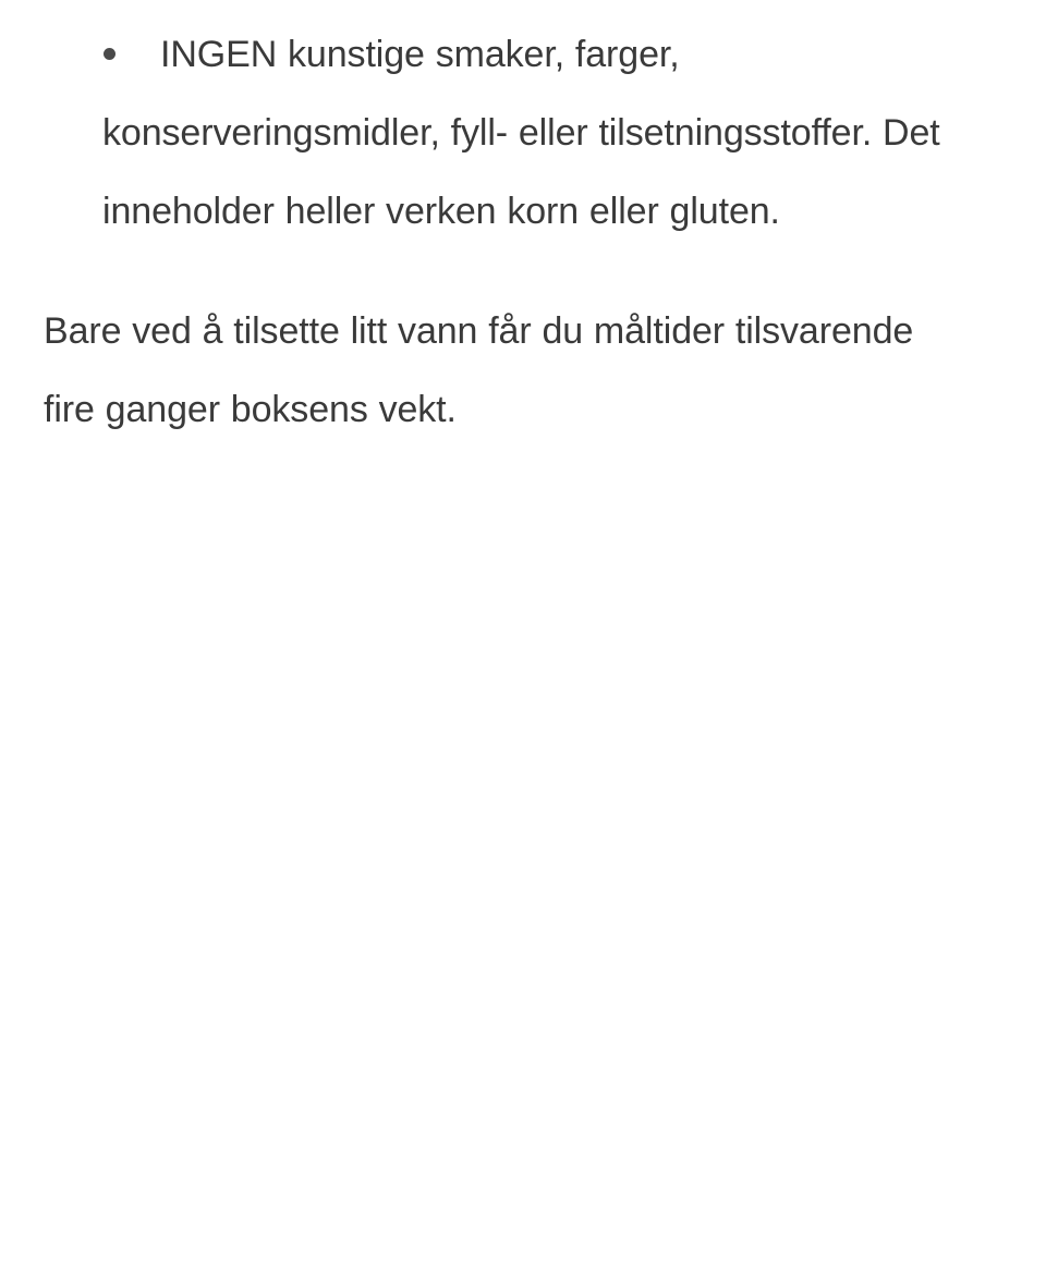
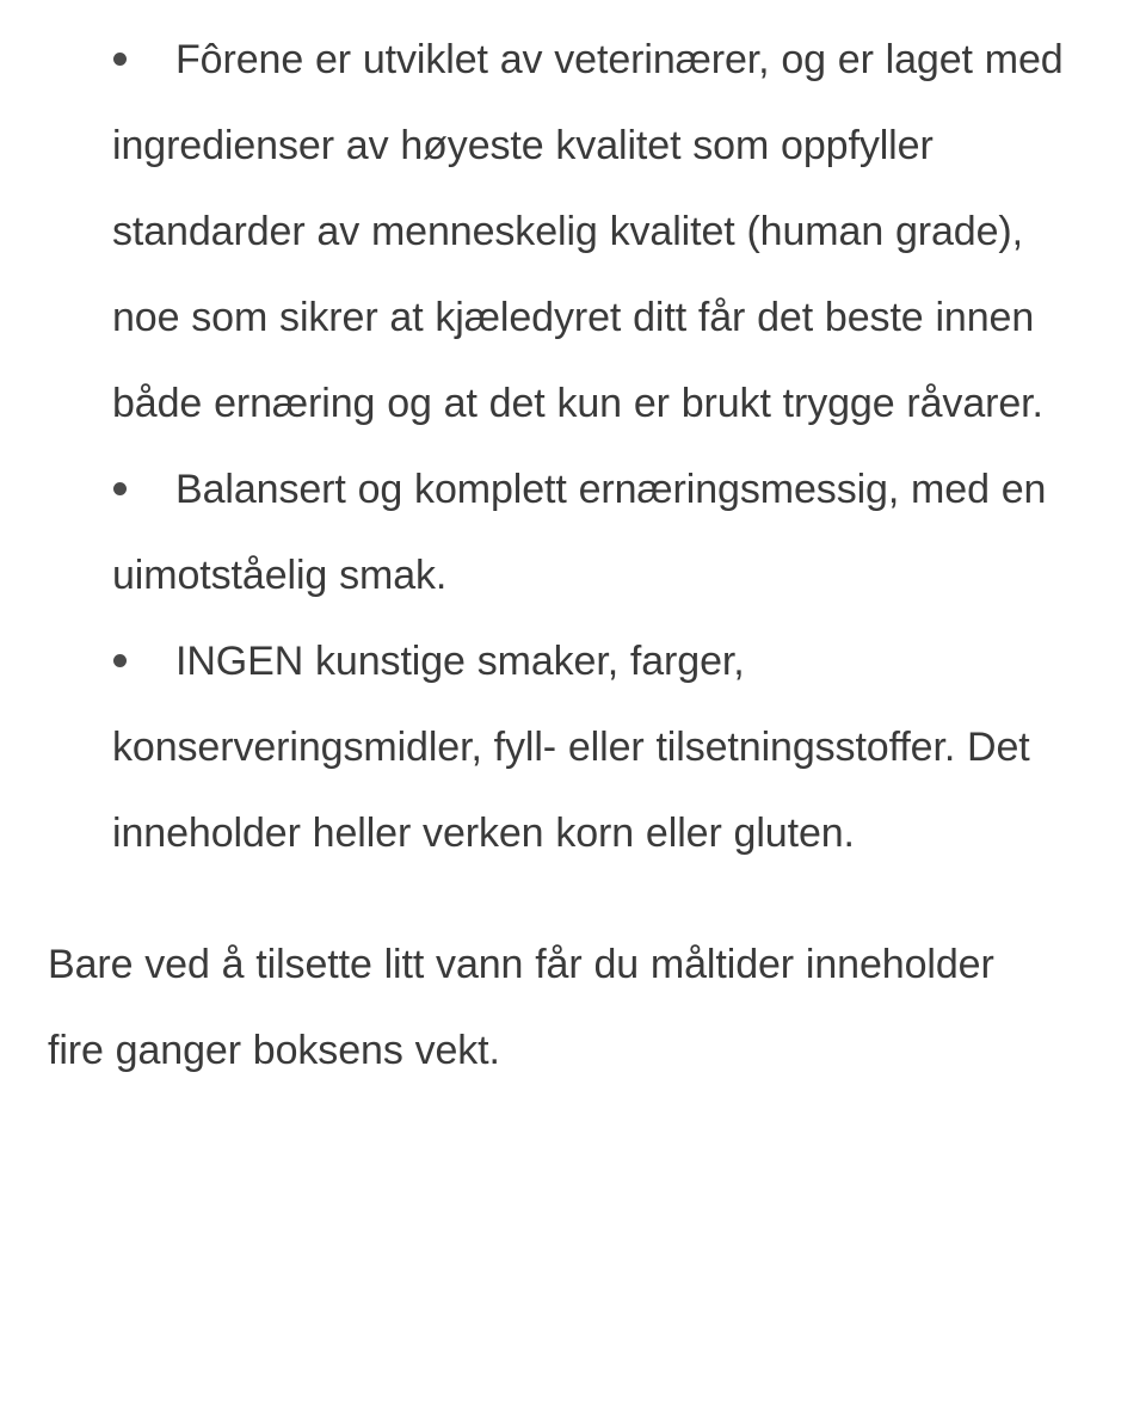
+ Fôrene er utviklet av veterinærer, og er laget med ingredienser av høyeste kvalitet som oppfyller standarder av menneskelig kvalitet (human grade), noe som sikrer at kjæledyret ditt får det beste innen både ernæring og at det kun er brukt trygge råvarer.
+ Balansert og komplett ernæringsmessig, med en uimotståelig smak.
  INGEN kunstige smaker, farger, konserveringsmidler, fyll- eller tilsetningsstoffer. Det inneholder heller verken korn eller gluten.
- Bare ved å tilsette litt vann får du måltider tilsvarende fire ganger boksens vekt.
+ Bare ved å tilsette litt vann får du måltider inneholder fire ganger boksens vekt.
